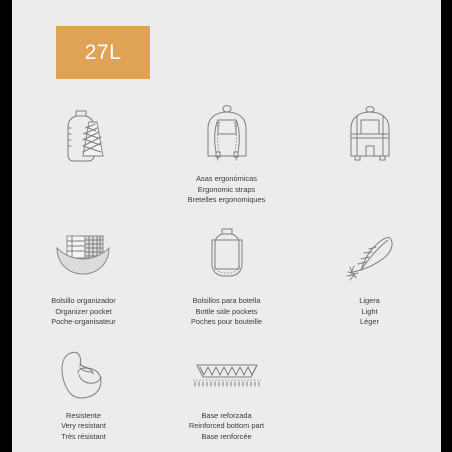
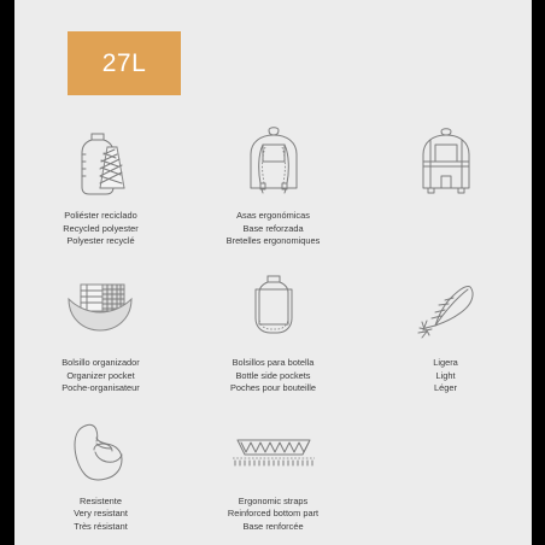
  27L
+ Poliéster reciclado
+ Recycled polyester
+ Polyester recyclé
  Asas ergonómicas
- Ergonomic straps
+ Base reforzada
  Bretelles ergonomiques
  Bolsillo organizador
  Organizer pocket
  Poche-organisateur
  Bolsillos para botella
  Bottle side pockets
  Poches pour bouteille
  Ligera
  Light
  Léger
  Resistente
  Very resistant
  Très résistant
- Base reforzada
+ Ergonomic straps
  Reinforced bottom part
  Base renforcée
